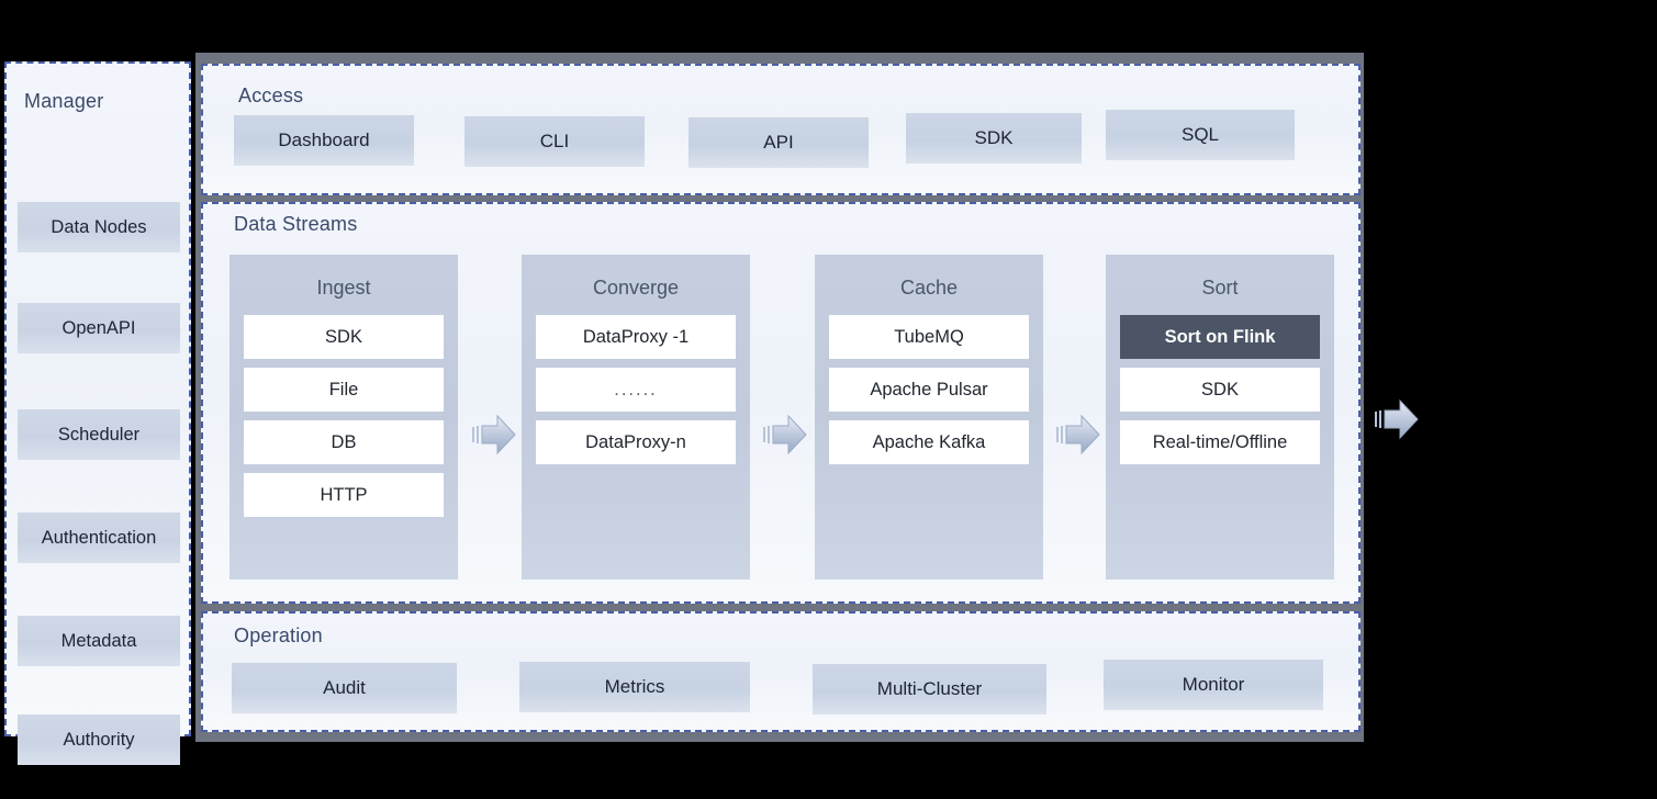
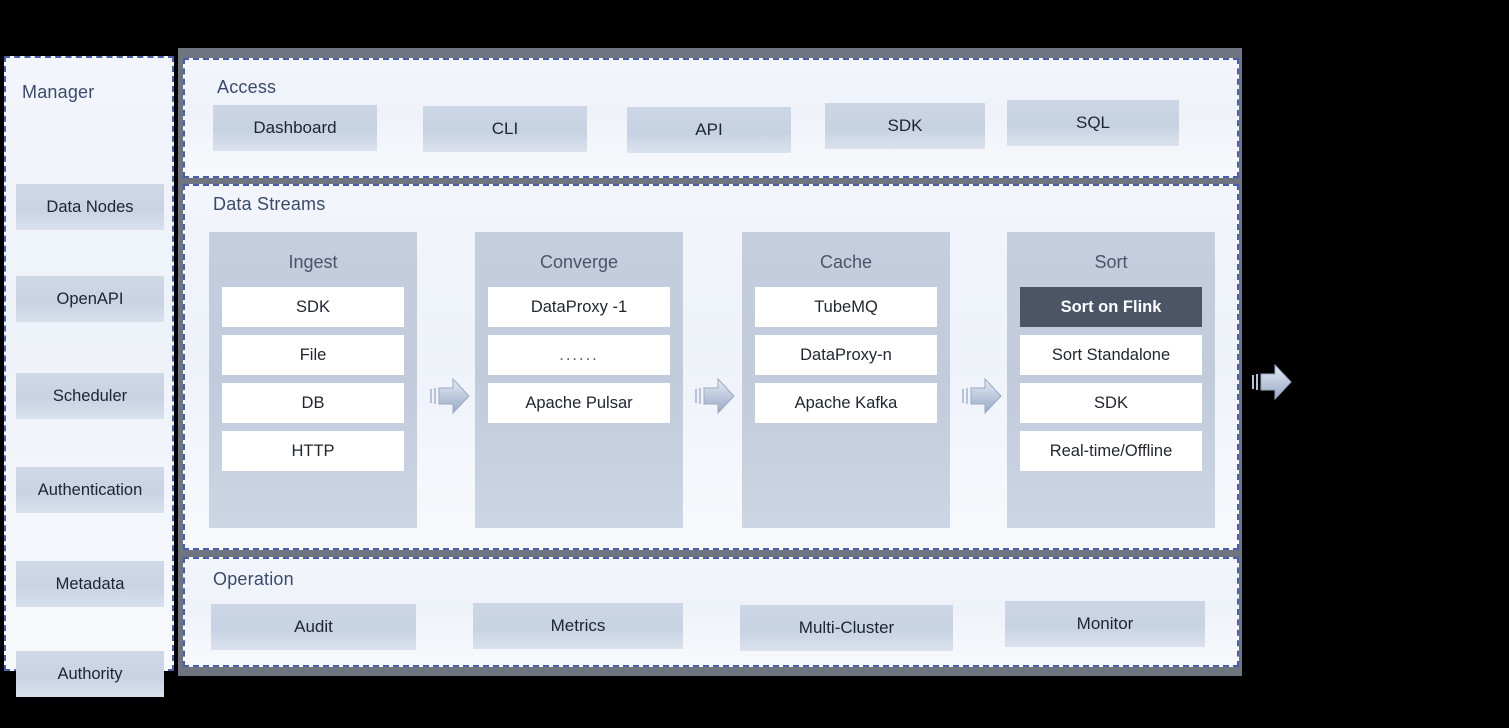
  Manager
  Data Nodes
  OpenAPI
  Scheduler
  Authentication
  Metadata
  Authority
  Access
  Dashboard
  CLI
  API
  SDK
  SQL
  Data Streams
  Ingest
  SDK
  File
  DB
  HTTP
  Converge
  DataProxy -1
  ......
- DataProxy-n
+ Apache Pulsar
  Cache
  TubeMQ
- Apache Pulsar
+ DataProxy-n
  Apache Kafka
  Sort
  Sort on Flink
+ Sort Standalone
  SDK
  Real-time/Offline
  Operation
  Audit
  Metrics
  Multi-Cluster
  Monitor
